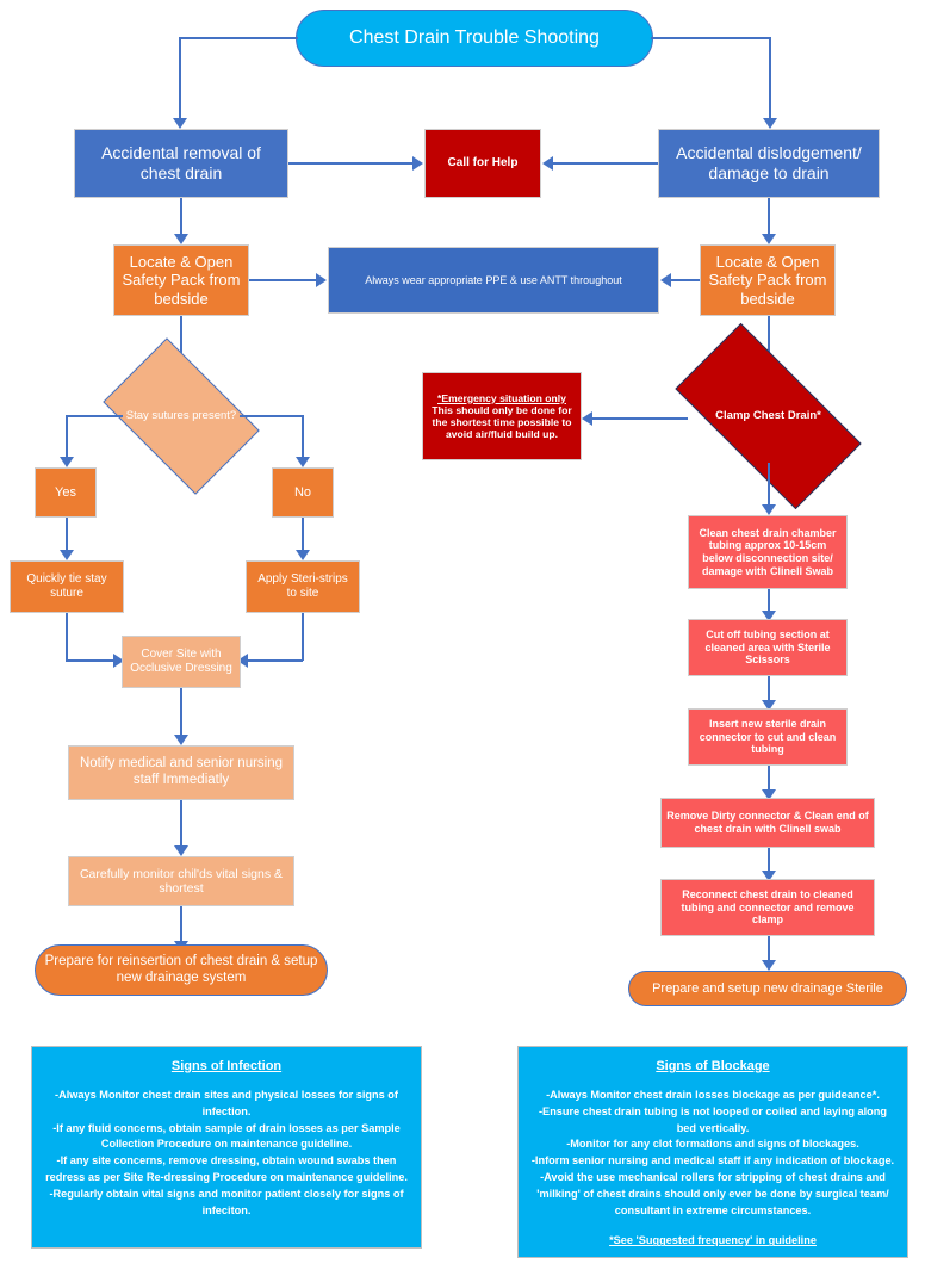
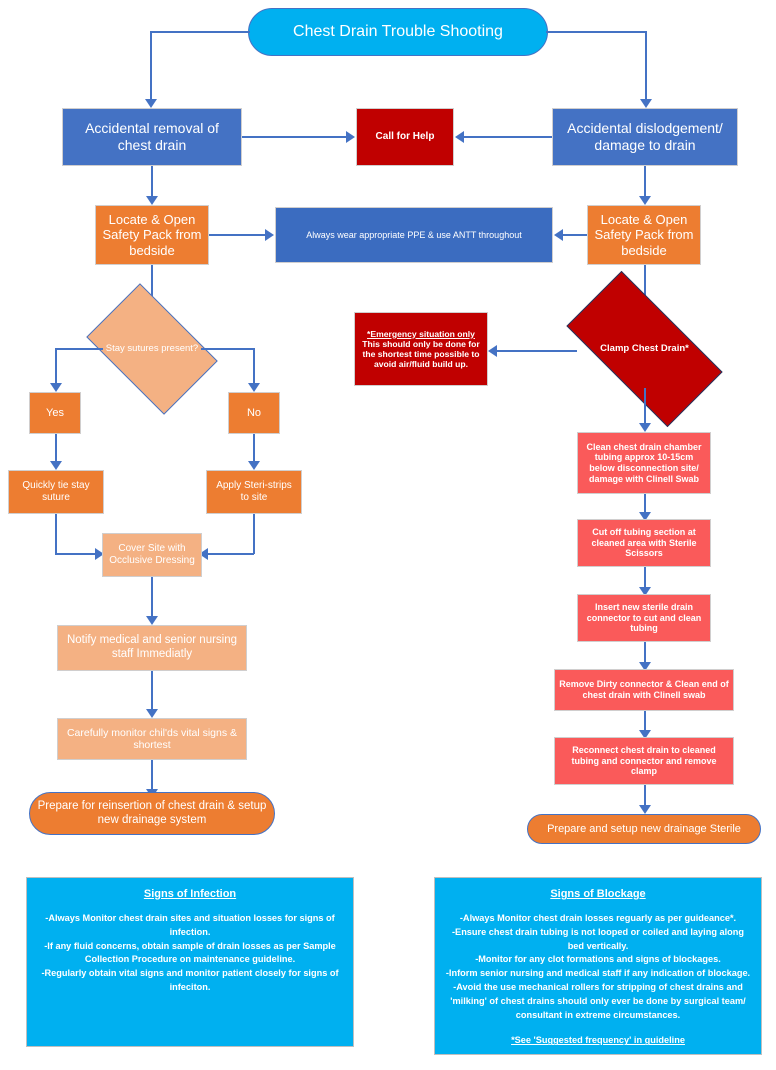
  Chest Drain Trouble Shooting
  Accidental removal of chest drain
  Call for Help
  Accidental dislodgement/ damage to drain
  Locate & Open Safety Pack from bedside
  Always wear appropriate PPE & use ANTT throughout
  Locate & Open Safety Pack from bedside
  Stay sutures present?
  Yes
  No
  Quickly tie stay suture
  Apply Steri-strips to site
  Cover Site with Occlusive Dressing
  Notify medical and senior nursing staff Immediatly
  Carefully monitor chil'ds vital signs & shortest
  Prepare for reinsertion of chest drain & setup new drainage system
  Clamp Chest Drain*
  *Emergency situation only
  This should only be done for the shortest time possible to avoid air/fluid build up.
  Clean chest drain chamber tubing approx 10-15cm below disconnection site/ damage with Clinell Swab
  Cut off tubing section at cleaned area with Sterile Scissors
  Insert new sterile drain connector to cut and clean tubing
  Remove Dirty connector & Clean end of chest drain with Clinell swab
  Reconnect chest drain to cleaned tubing and connector and remove clamp
  Prepare and setup new drainage Sterile
  Signs of Infection
- -Always Monitor chest drain sites and physical losses for signs of infection.
+ -Always Monitor chest drain sites and situation losses for signs of infection.
  -If any fluid concerns, obtain sample of drain losses as per Sample Collection Procedure on maintenance guideline.
- -If any site concerns, remove dressing, obtain wound swabs then redress as per Site Re-dressing Procedure on maintenance guideline.
  -Regularly obtain vital signs and monitor patient closely for signs of infeciton.
  Signs of Blockage
- -Always Monitor chest drain losses blockage as per guideance*.
+ -Always Monitor chest drain losses reguarly as per guideance*.
  -Ensure chest drain tubing is not looped or coiled and laying along bed vertically.
  -Monitor for any clot formations and signs of blockages.
  -Inform senior nursing and medical staff if any indication of blockage.
  -Avoid the use mechanical rollers for stripping of chest drains and 'milking' of chest drains should only ever be done by surgical team/ consultant in extreme circumstances.
  *See 'Suggested frequency' in guideline
